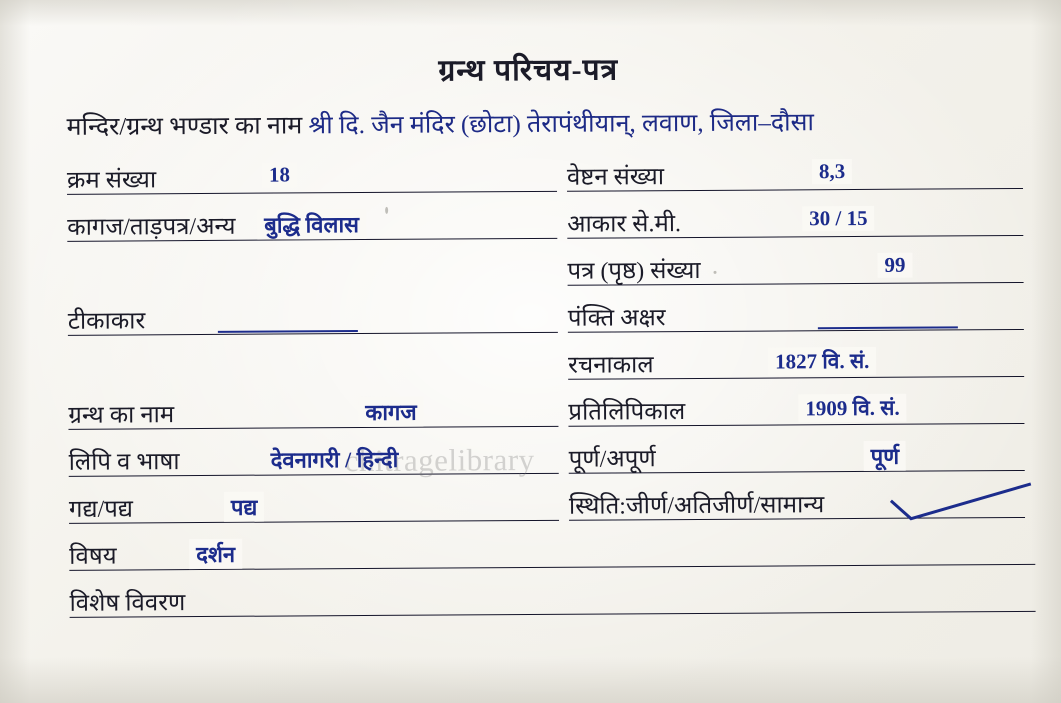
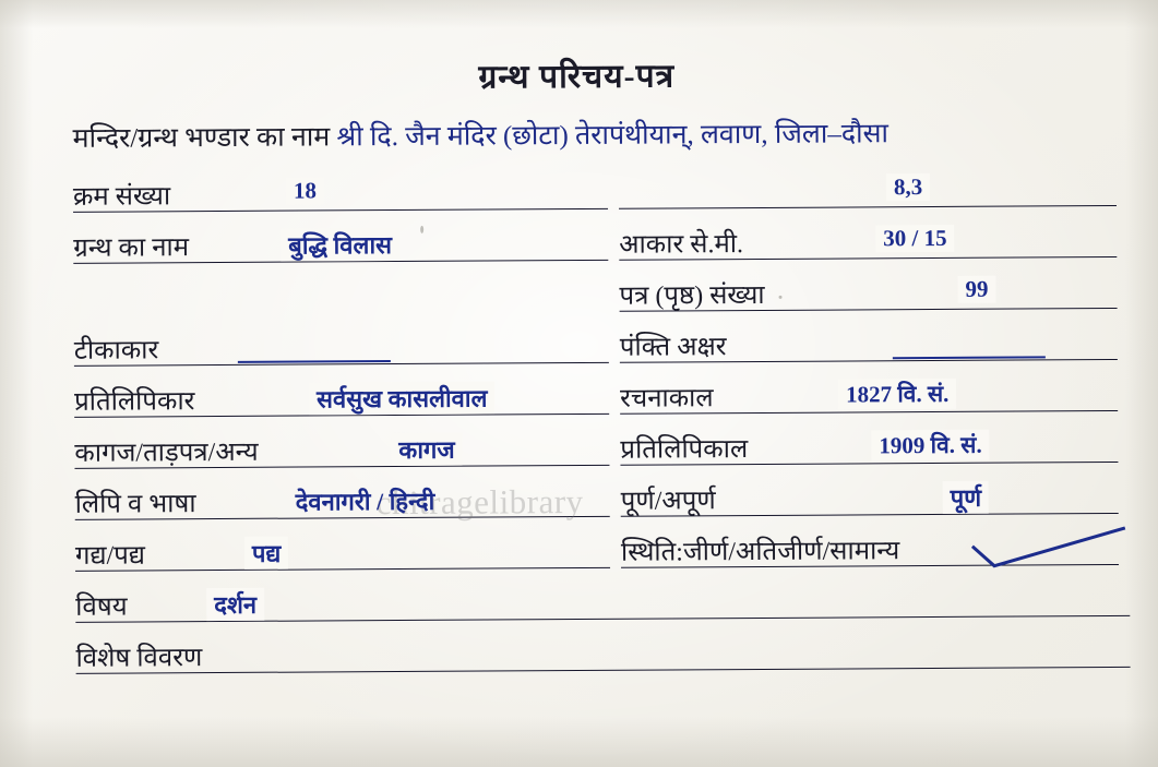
  ग्रन्थ परिचय-पत्र
  मन्दिर/ग्रन्थ भण्डार का नाम श्री दि. जैन मंदिर (छोटा) तेरापंथीयान्, लवाण, जिला–दौसा
  क्रम संख्या
  18
- वेष्टन संख्या
  8,3
- कागज/ताड़पत्र/अन्य
+ ग्रन्थ का नाम
  बुद्धि विलास
  आकार से.मी.
  30 / 15
  पत्र (पृष्ठ) संख्या
  99
  टीकाकार
  पंक्ति अक्षर
+ प्रतिलिपिकार
+ सर्वसुख कासलीवाल
  रचनाकाल
  1827 वि. सं.
- ग्रन्थ का नाम
+ कागज/ताड़पत्र/अन्य
  कागज
  प्रतिलिपिकाल
  1909 वि. सं.
  लिपि व भाषा
  देवनागरी / हिन्दी
  पूर्ण/अपूर्ण
  पूर्ण
  गद्य/पद्य
  पद्य
  स्थिति:जीर्ण/अतिजीर्ण/सामान्य
  विषय
  दर्शन
  विशेष विवरण
  chitragelibrary
